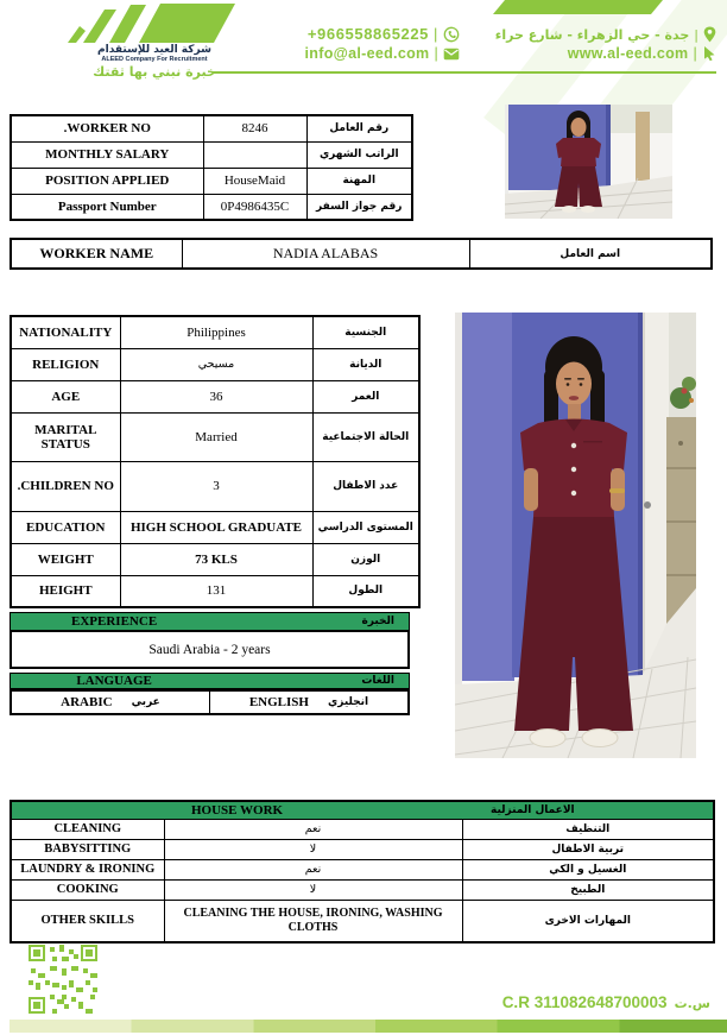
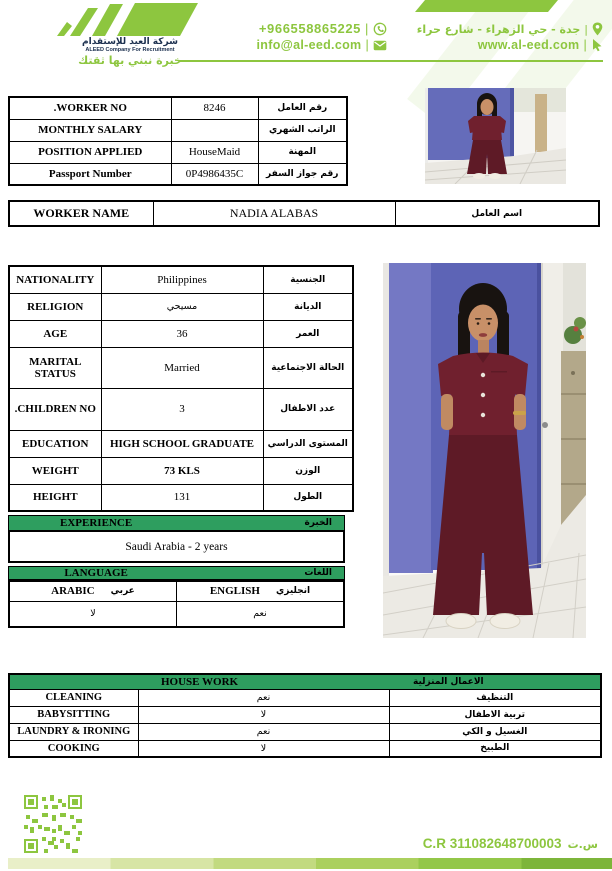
  شركة العيد للإستقدام
  خبرة نبني بها ثقتك
  +966558865225
  |
  info@al-eed.com
  |
  جدة - حي الزهراء - شارع حراء
  |
  www.al-eed.com
  |
  .WORKER NO	8246	رقم العامل
  MONTHLY SALARY		الراتب الشهري
  POSITION APPLIED	HouseMaid	المهنة
  Passport Number	0P4986435C	رقم جواز السفر
  WORKER NAME	NADIA ALABAS	اسم العامل
  NATIONALITY	Philippines	الجنسية
  RELIGION	مسيحي	الديانة
  AGE	36	العمر
  MARITAL STATUS	Married	الحالة الاجتماعية
  .CHILDREN NO	3	عدد الاطفال
  EDUCATION	HIGH SCHOOL GRADUATE	المستوى الدراسي
  WEIGHT	73 KLS	الوزن
  HEIGHT	131	الطول
  EXPERIENCE
  الخبرة
  Saudi Arabia - 2 years
  LANGUAGE
  اللغات
  ARABIC عربي	ENGLISH انجليزي
+ لا	نعم
  HOUSE WORK الاعمال المنزلية
  CLEANING	نعم	التنظيف
  BABYSITTING	لا	تربية الاطفال
  LAUNDRY & IRONING	نعم	الغسيل و الكي
  COOKING	لا	الطبيخ
- OTHER SKILLS	CLEANING THE HOUSE, IRONING, WASHING CLOTHS	المهارات الاخرى
  C.R 311082648700003
  س.ت
